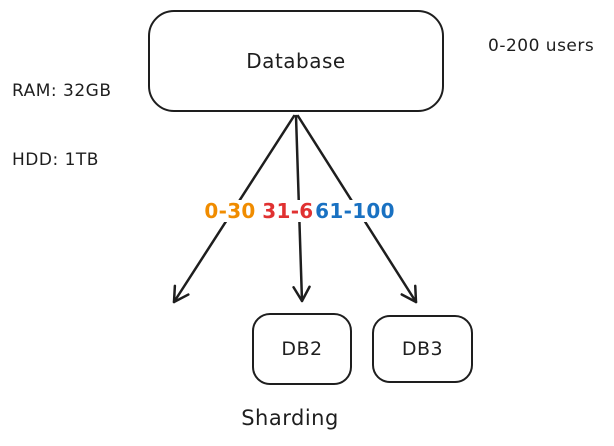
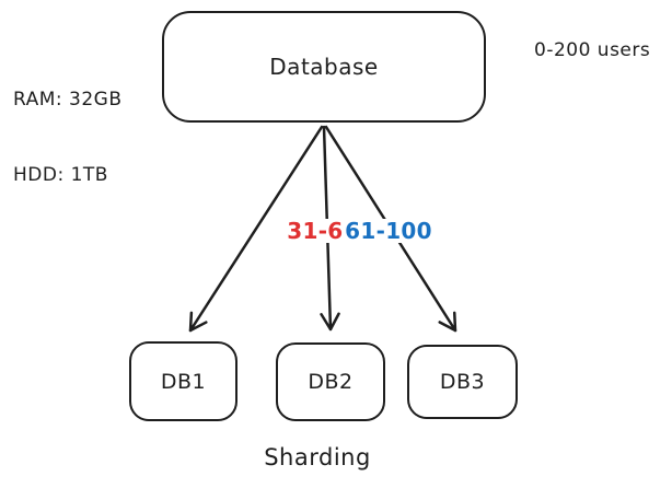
  Database
+ DB1
  DB2
  DB3
  RAM: 32GB
  HDD: 1TB
  0-200 users
- 0-30
  31-6
  61-100
  Sharding
